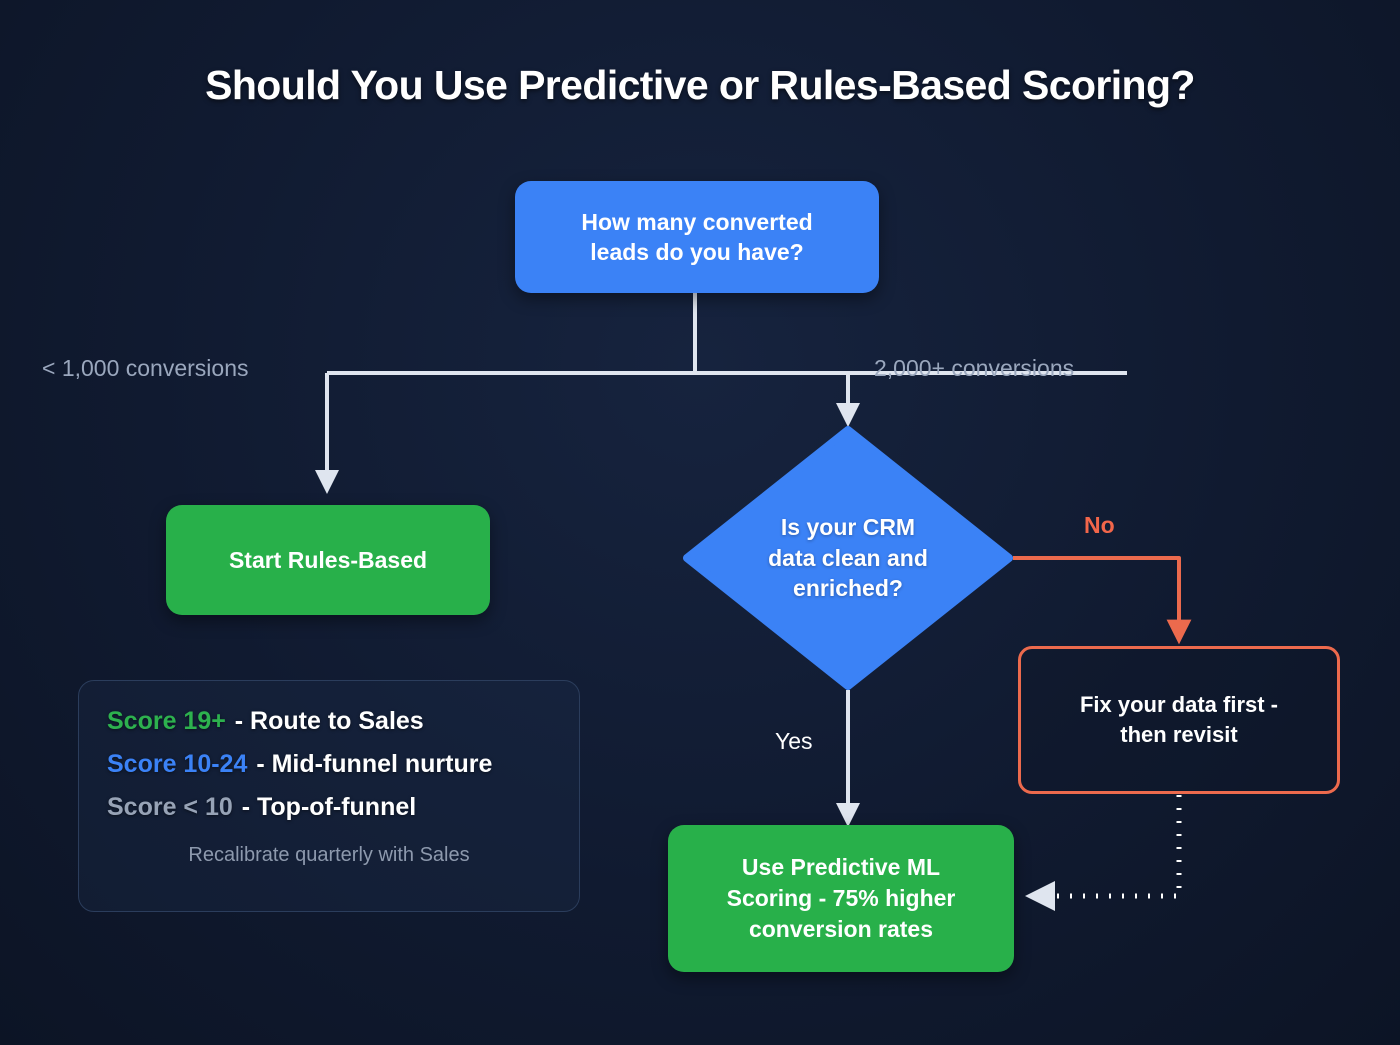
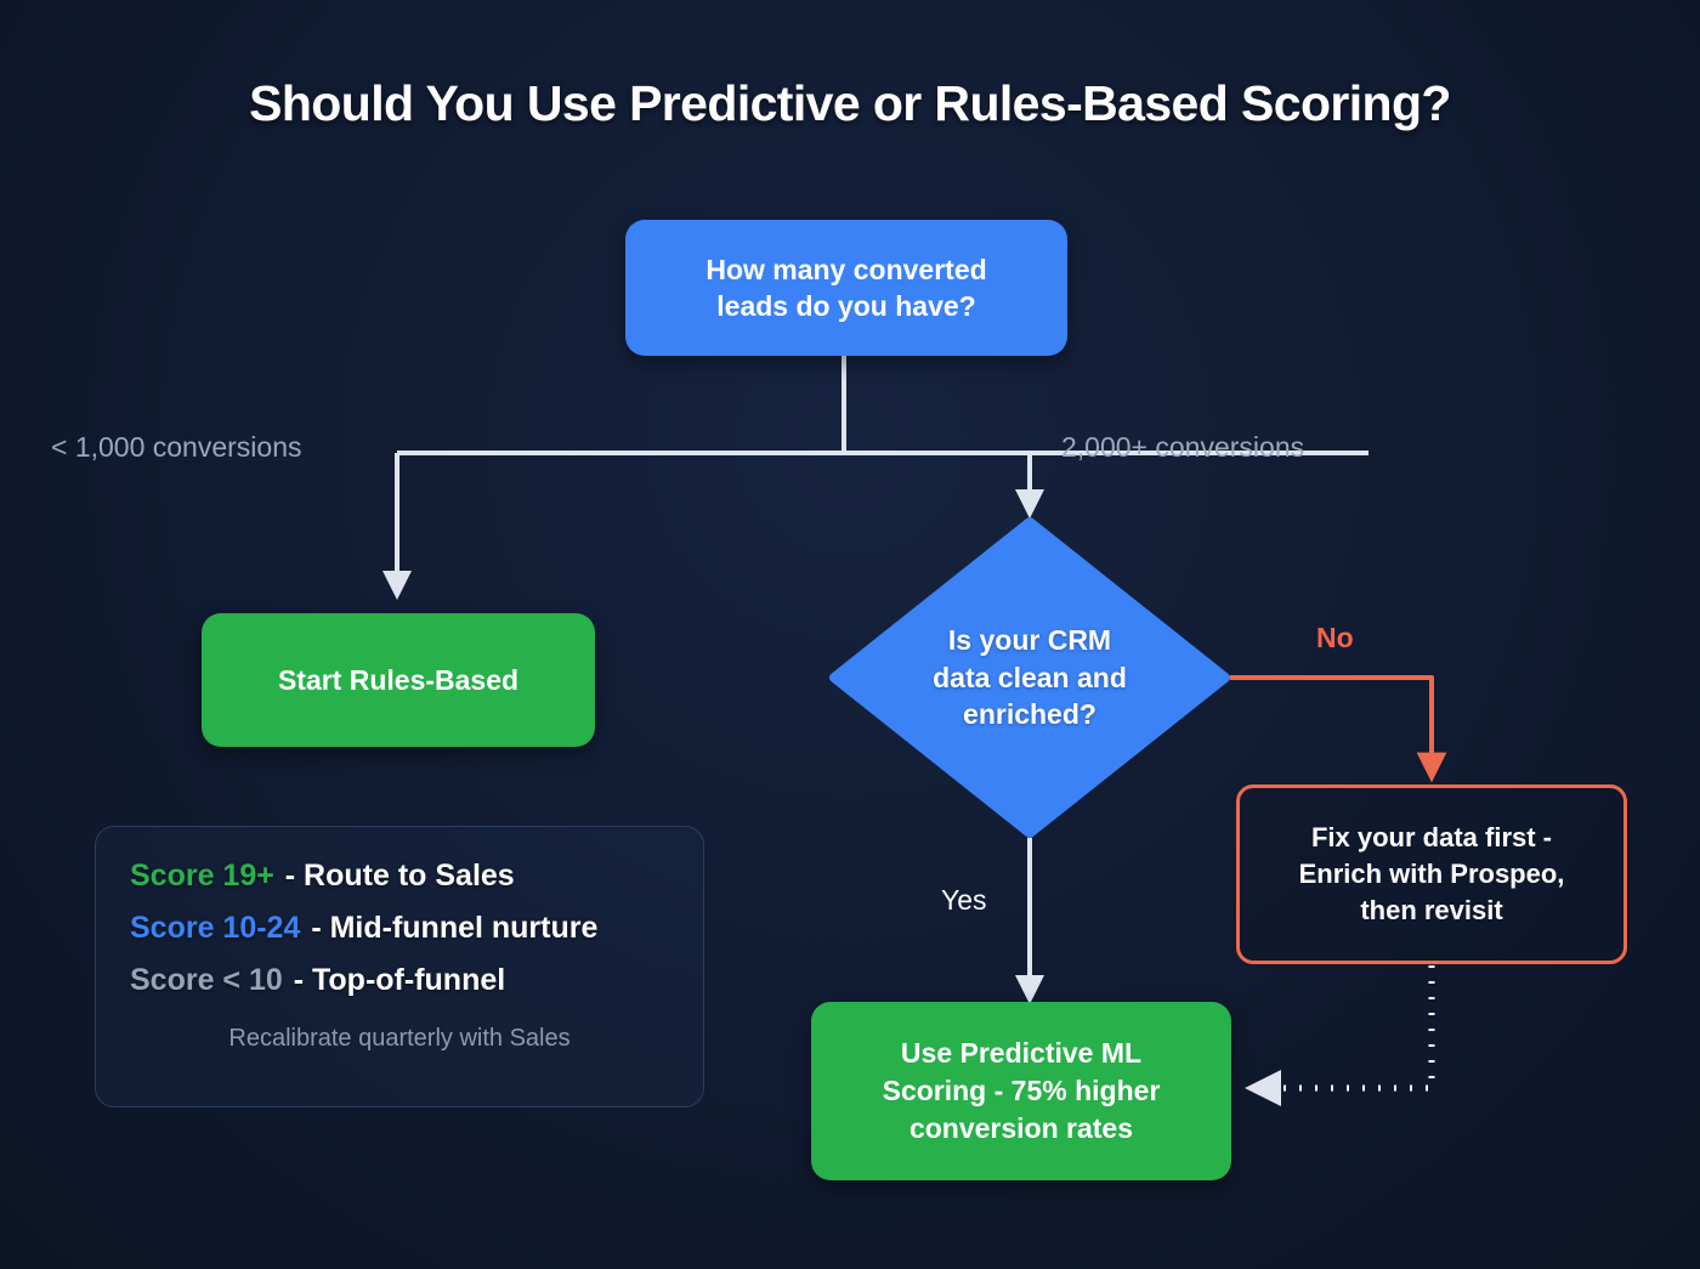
  Should You Use Predictive or Rules-Based Scoring?
  < 1,000 conversions
  2,000+ conversions
  No
  Yes
  How many converted
  leads do you have?
  Start Rules-Based
  Is your CRM
  data clean and
  enriched?
  Fix your data first -
+ Enrich with Prospeo,
  then revisit
  Use Predictive ML
  Scoring - 75% higher
  conversion rates
  Score 19+ - Route to Sales
  Score 10-24 - Mid-funnel nurture
  Score < 10 - Top-of-funnel
  Recalibrate quarterly with Sales
